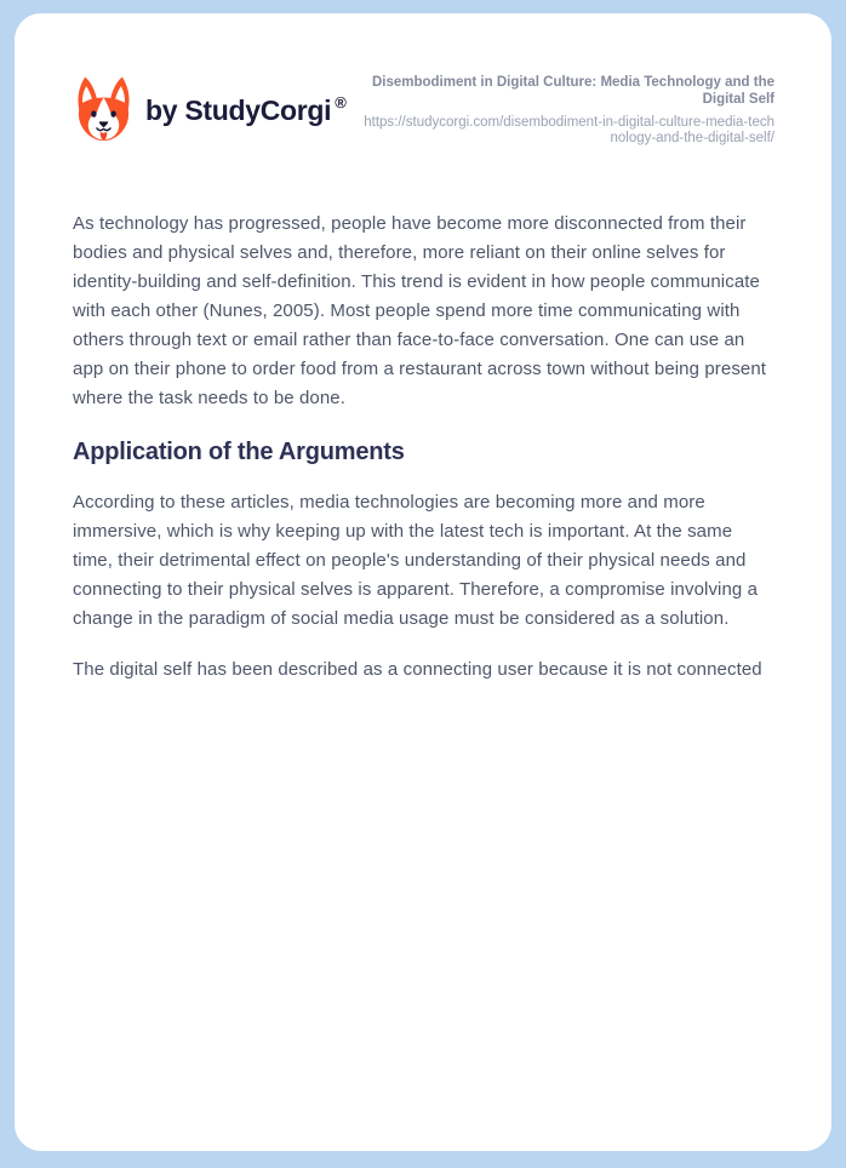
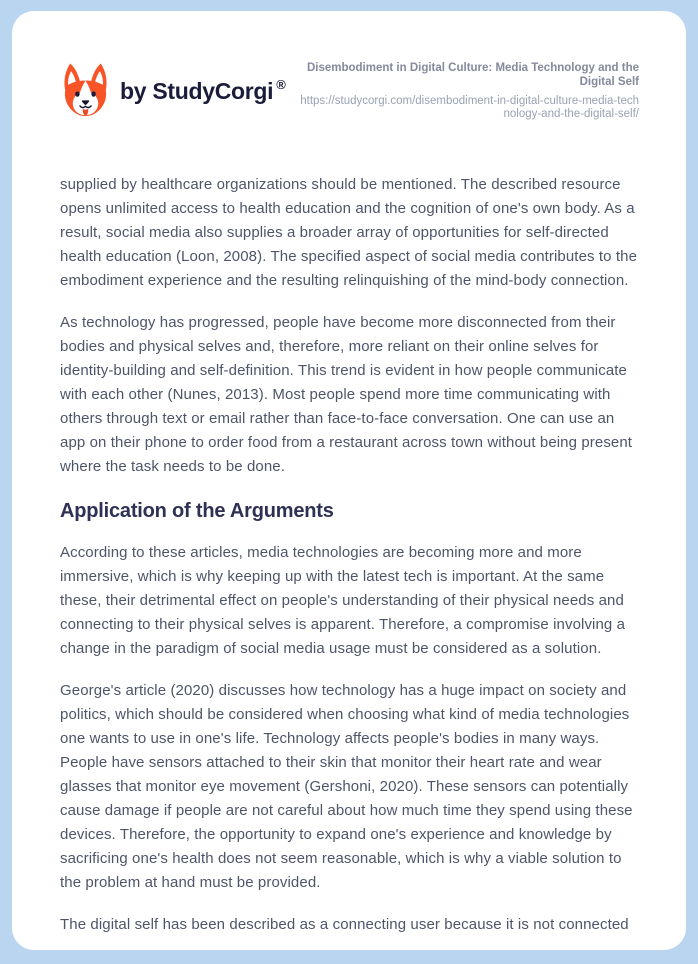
  by StudyCorgi ®
  Disembodiment in Digital Culture: Media Technology and the Digital Self
  https://studycorgi.com/disembodiment-in-digital-culture-media-technology-and-the-digital-self/
+ supplied by healthcare organizations should be mentioned. The described resource opens unlimited access to health education and the cognition of one's own body. As a result, social media also supplies a broader array of opportunities for self-directed health education (Loon, 2008). The specified aspect of social media contributes to the embodiment experience and the resulting relinquishing of the mind-body connection.
- As technology has progressed, people have become more disconnected from their bodies and physical selves and, therefore, more reliant on their online selves for identity-building and self-definition. This trend is evident in how people communicate with each other (Nunes, 2005). Most people spend more time communicating with others through text or email rather than face-to-face conversation. One can use an app on their phone to order food from a restaurant across town without being present where the task needs to be done.
+ As technology has progressed, people have become more disconnected from their bodies and physical selves and, therefore, more reliant on their online selves for identity-building and self-definition. This trend is evident in how people communicate with each other (Nunes, 2013). Most people spend more time communicating with others through text or email rather than face-to-face conversation. One can use an app on their phone to order food from a restaurant across town without being present where the task needs to be done.
  Application of the Arguments
- According to these articles, media technologies are becoming more and more immersive, which is why keeping up with the latest tech is important. At the same time, their detrimental effect on people's understanding of their physical needs and connecting to their physical selves is apparent. Therefore, a compromise involving a change in the paradigm of social media usage must be considered as a solution.
+ According to these articles, media technologies are becoming more and more immersive, which is why keeping up with the latest tech is important. At the same these, their detrimental effect on people's understanding of their physical needs and connecting to their physical selves is apparent. Therefore, a compromise involving a change in the paradigm of social media usage must be considered as a solution.
+ George's article (2020) discusses how technology has a huge impact on society and politics, which should be considered when choosing what kind of media technologies one wants to use in one's life. Technology affects people's bodies in many ways. People have sensors attached to their skin that monitor their heart rate and wear glasses that monitor eye movement (Gershoni, 2020). These sensors can potentially cause damage if people are not careful about how much time they spend using these devices. Therefore, the opportunity to expand one's experience and knowledge by sacrificing one's health does not seem reasonable, which is why a viable solution to the problem at hand must be provided.
  The digital self has been described as a connecting user because it is not connected
